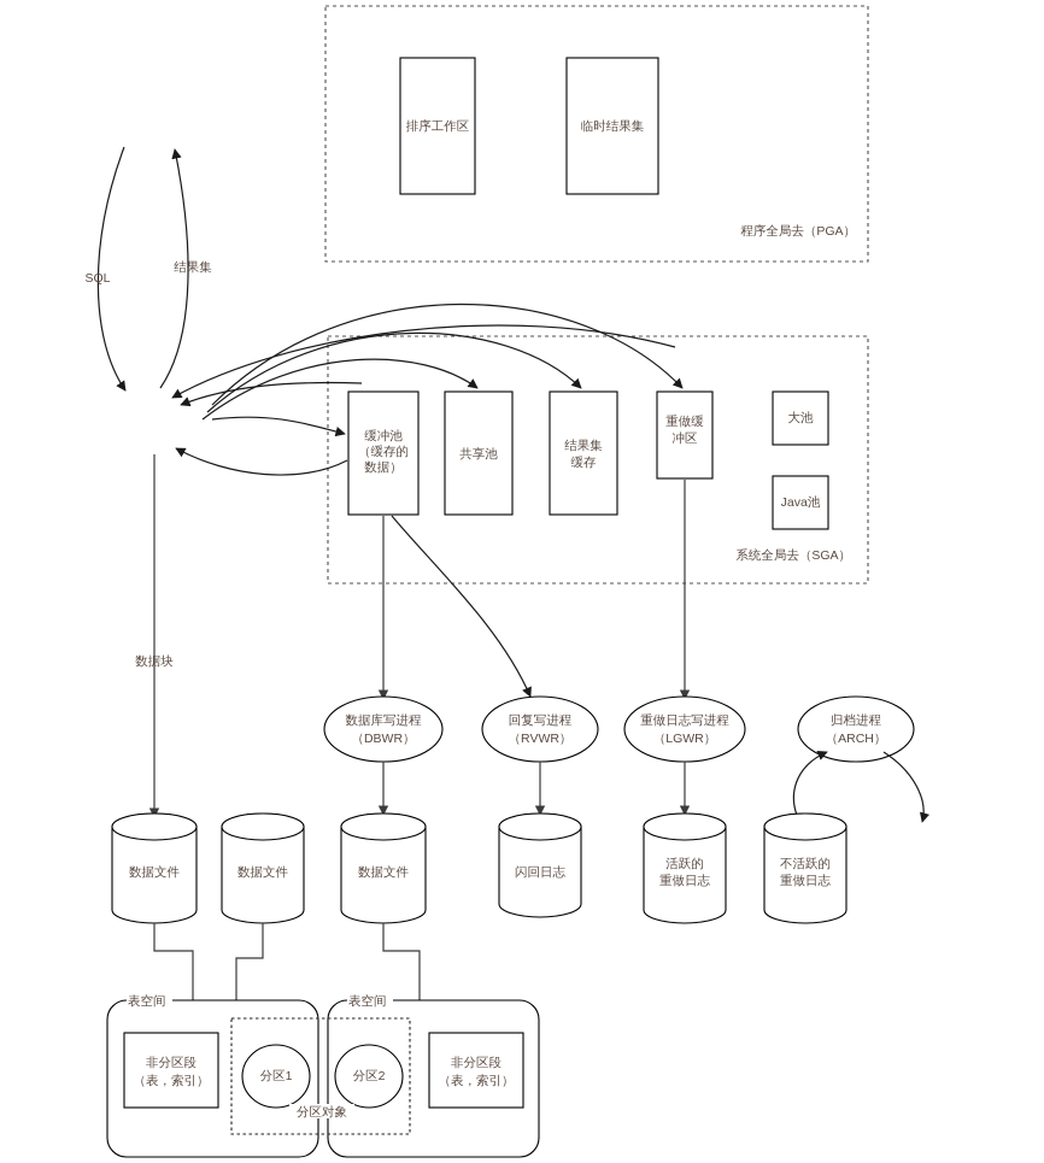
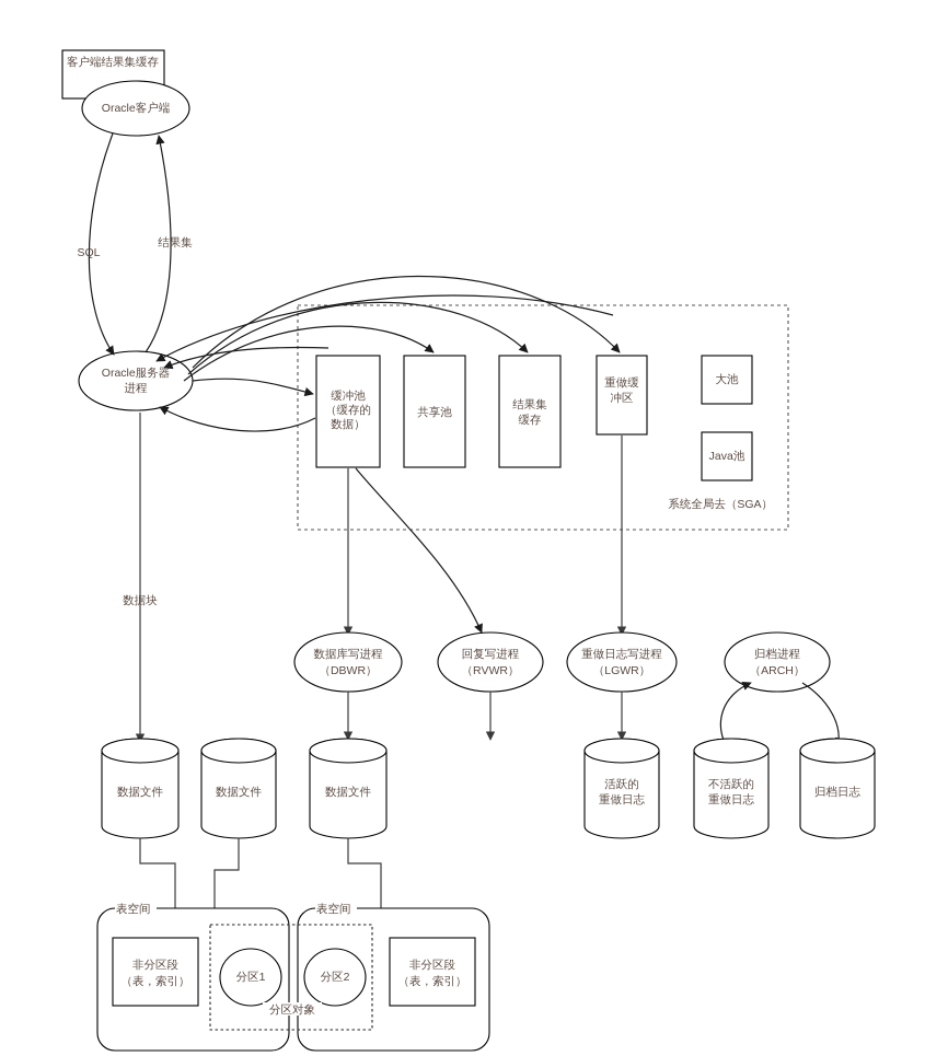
- 排序工作区
- 临时结果集
- 程序全局去（PGA）
  缓冲池
  （缓存的
  数据）
  共享池
  结果集
  缓存
  重做缓
  冲区
  大池
  Java池
  系统全局去（SGA）
+ 客户端结果集缓存
+ Oracle客户端
+ Oracle服务器
+ 进程
  SQL
  结果集
  数据块
  数据库写进程
  （DBWR）
  回复写进程
  （RVWR）
  重做日志写进程
  （LGWR）
  归档进程
  （ARCH）
  数据文件
  数据文件
  数据文件
- 闪回日志
  活跃的
  重做日志
  不活跃的
  重做日志
+ 归档日志
  表空间
  非分区段
  （表，索引）
  分区1
  表空间
  非分区段
  （表，索引）
  分区2
  分区对象
